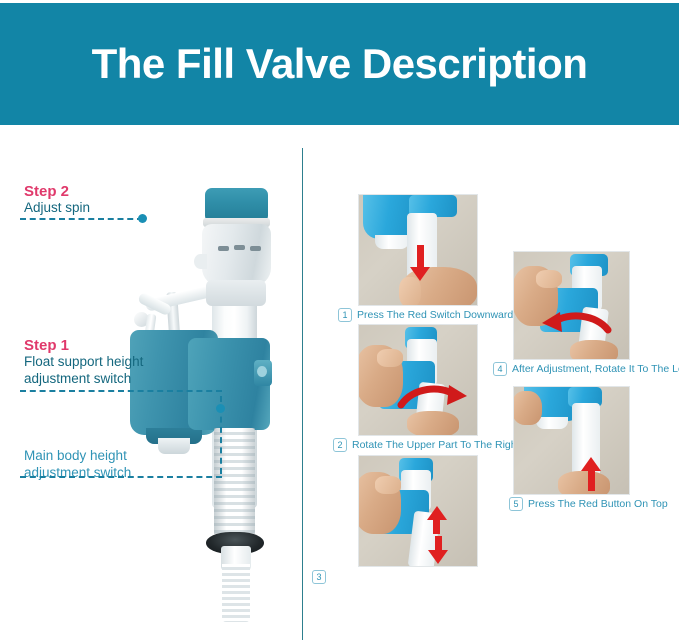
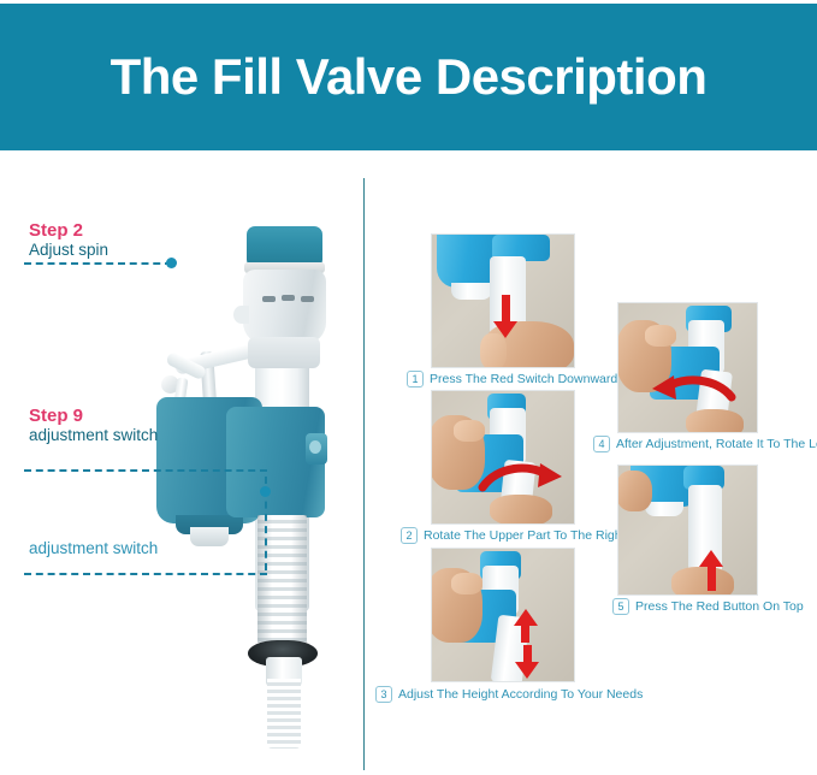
  The Fill Valve Description
  Step 2
  Adjust spin
- Step 1
+ Step 9
- Float support height
  adjustment switch
- Main body height
  adjustment switch
  1
  Press The Red Switch Downward
  2
  Rotate The Upper Part To The Rig
  3
+ Adjust The Height According To Your Needs
  4
  After Adjustment, Rotate It To The L
  5
  Press The Red Button On Top
